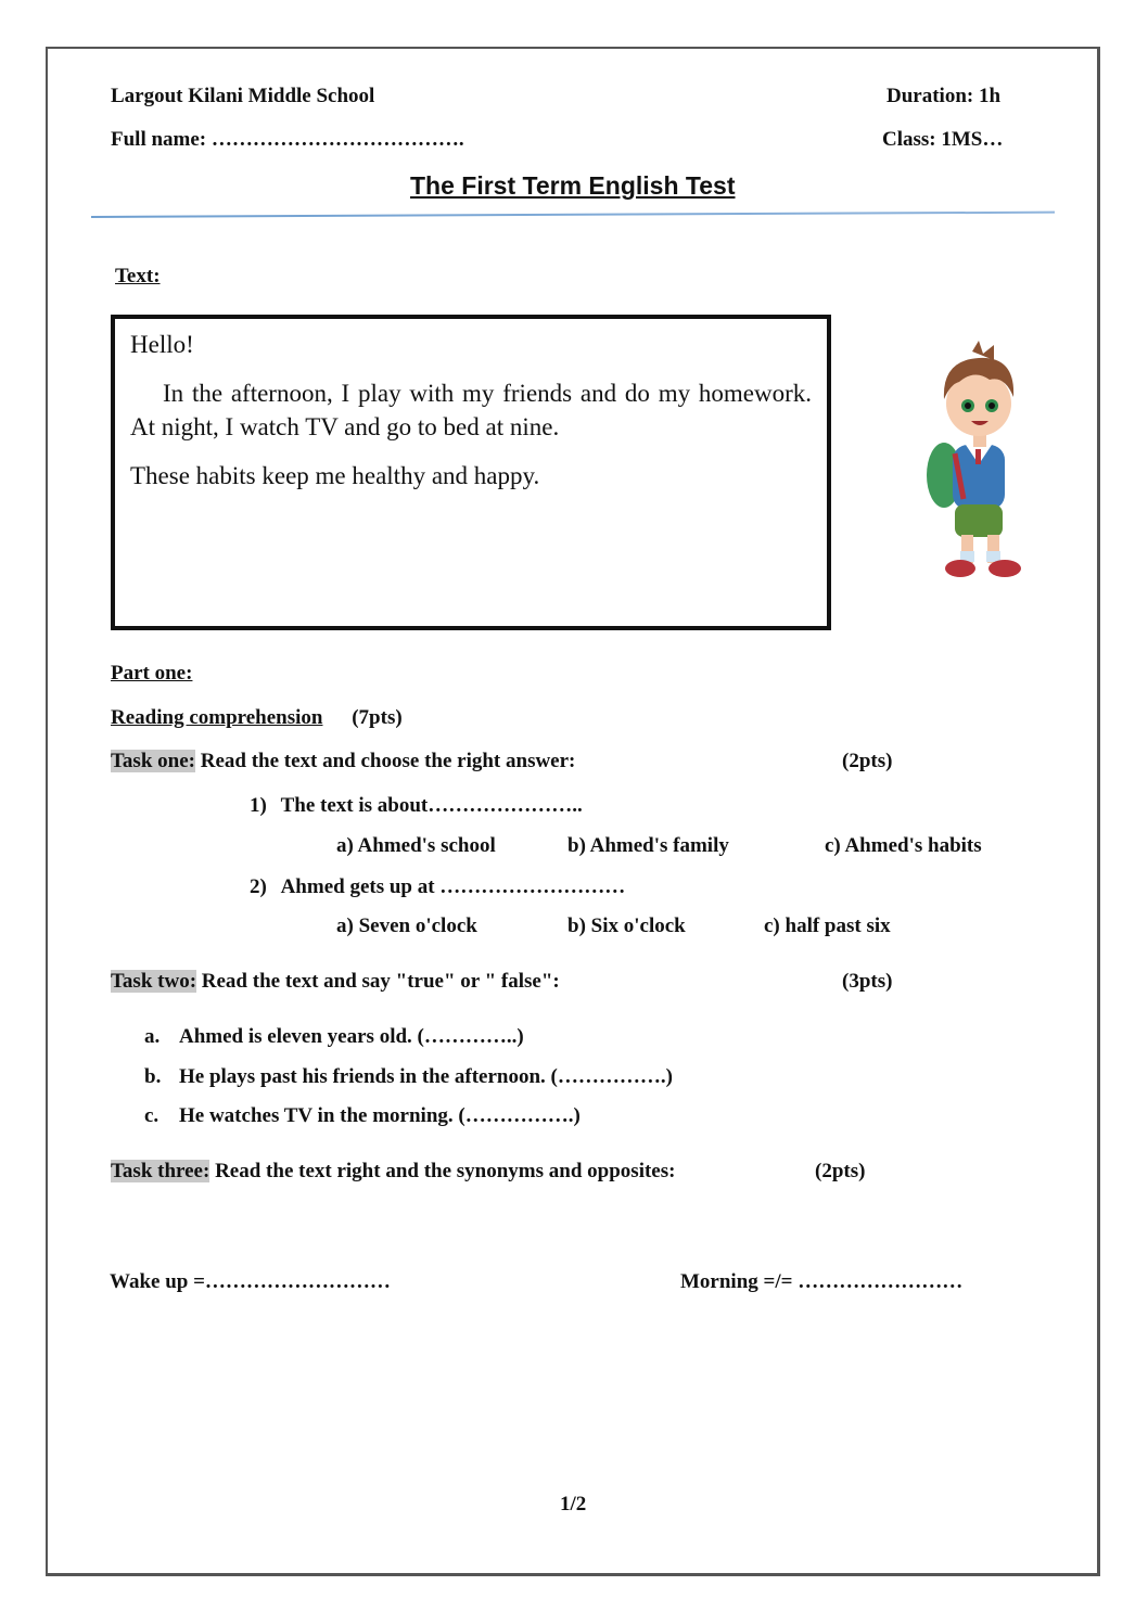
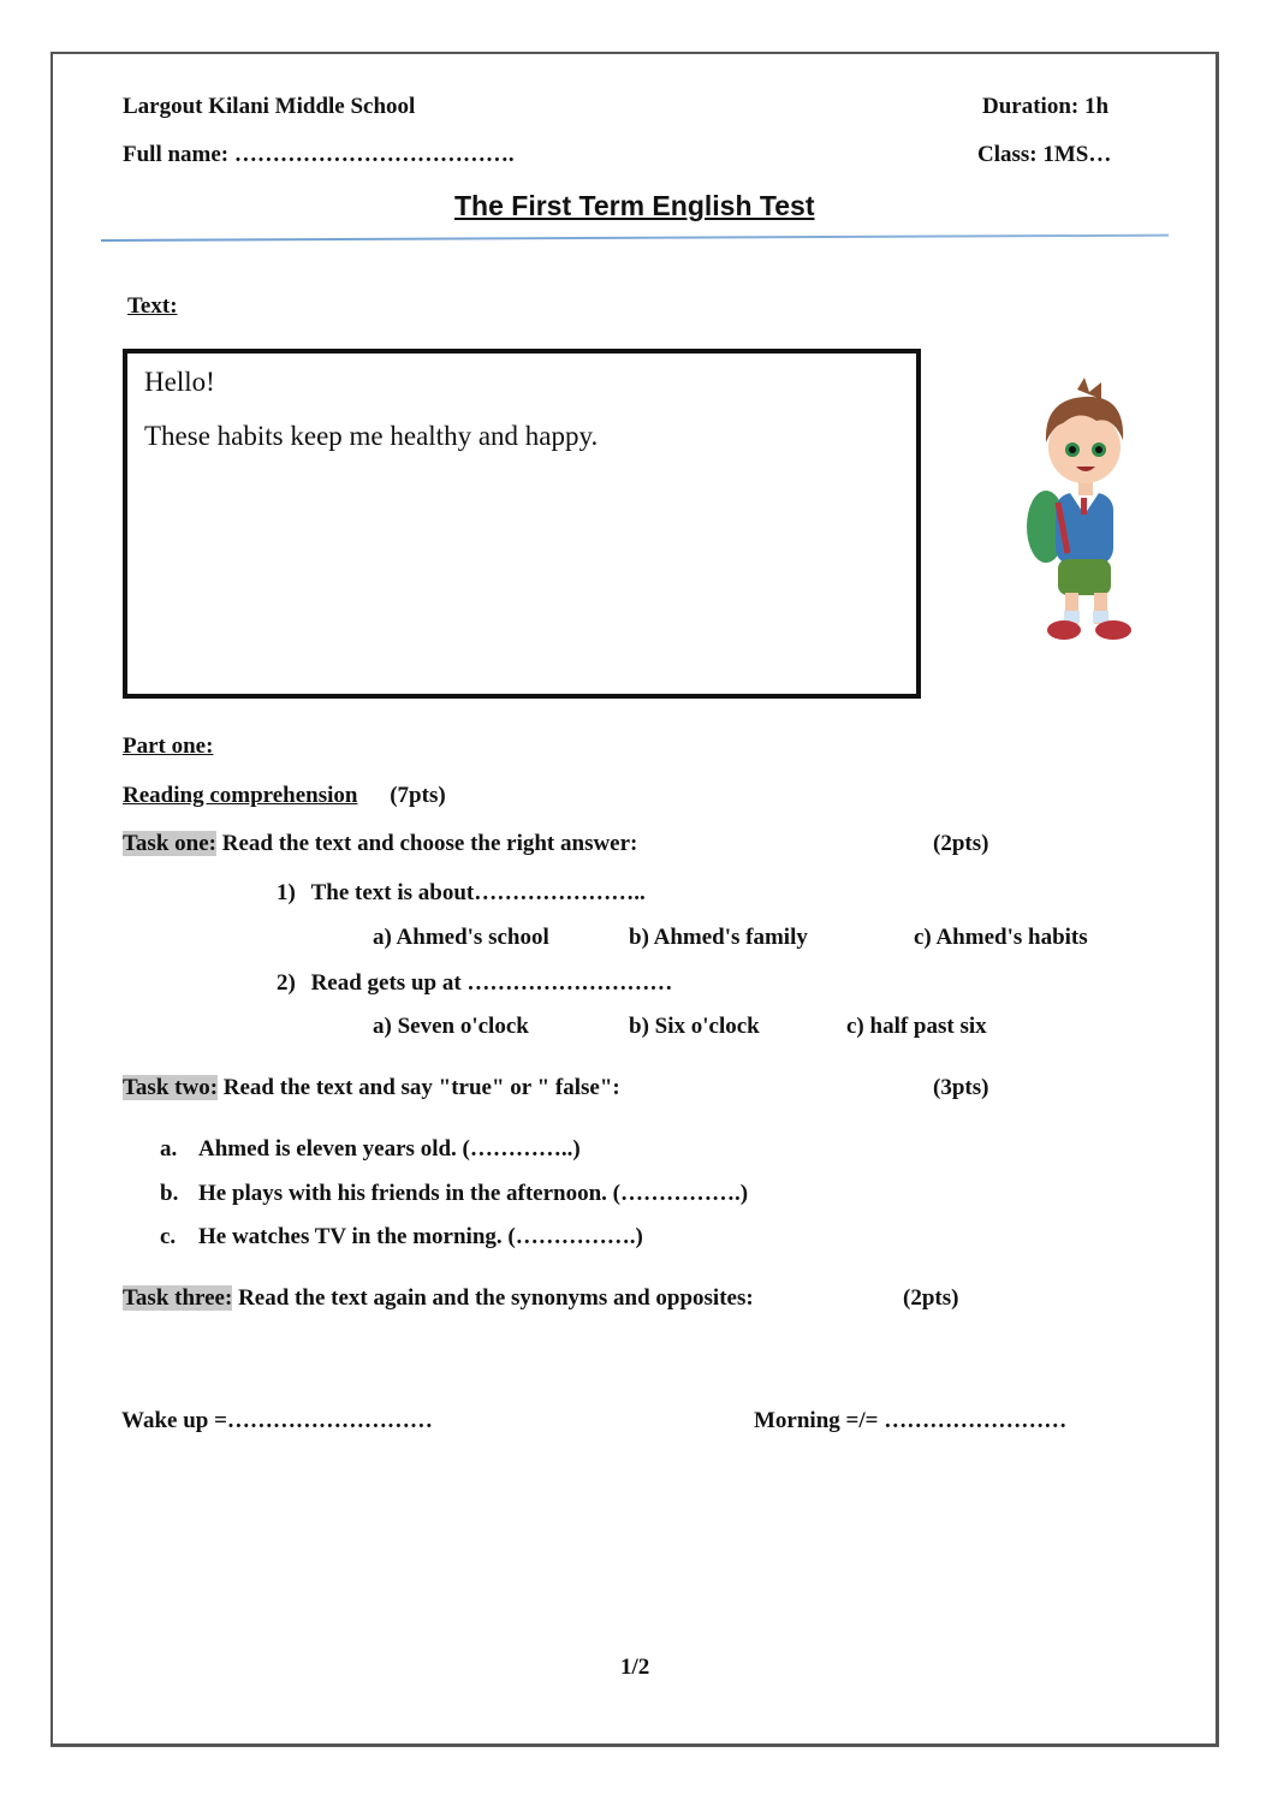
  Largout Kilani Middle School
  Duration: 1h
  Full name: ……………………………….
  Class: 1MS…
  The First Term English Test
  Text:
  Hello!
- In the afternoon, I play with my friends and do my homework. At night, I watch TV and go to bed at nine.
  These habits keep me healthy and happy.
  Part one:
  Reading comprehension (7pts)
  Task one: Read the text and choose the right answer:
  (2pts)
  1) The text is about…………………..
  a) Ahmed's school
  b) Ahmed's family
  c) Ahmed's habits
- 2) Ahmed gets up at ………………………
+ 2) Read gets up at ………………………
  a) Seven o'clock
  b) Six o'clock
  c) half past six
  Task two: Read the text and say "true" or " false":
  (3pts)
  a. Ahmed is eleven years old. (…………..)
- b. He plays past his friends in the afternoon. (…………….)
+ b. He plays with his friends in the afternoon. (…………….)
  c. He watches TV in the morning. (…………….)
- Task three: Read the text right and the synonyms and opposites:
+ Task three: Read the text again and the synonyms and opposites:
  (2pts)
  Wake up =………………………
  Morning =/= ……………………
  1/2
